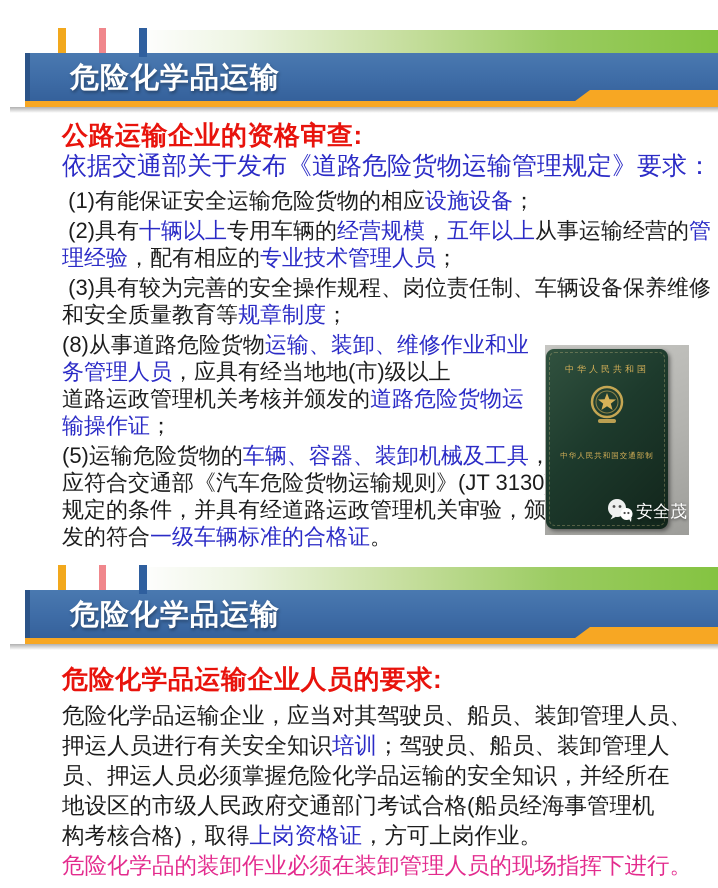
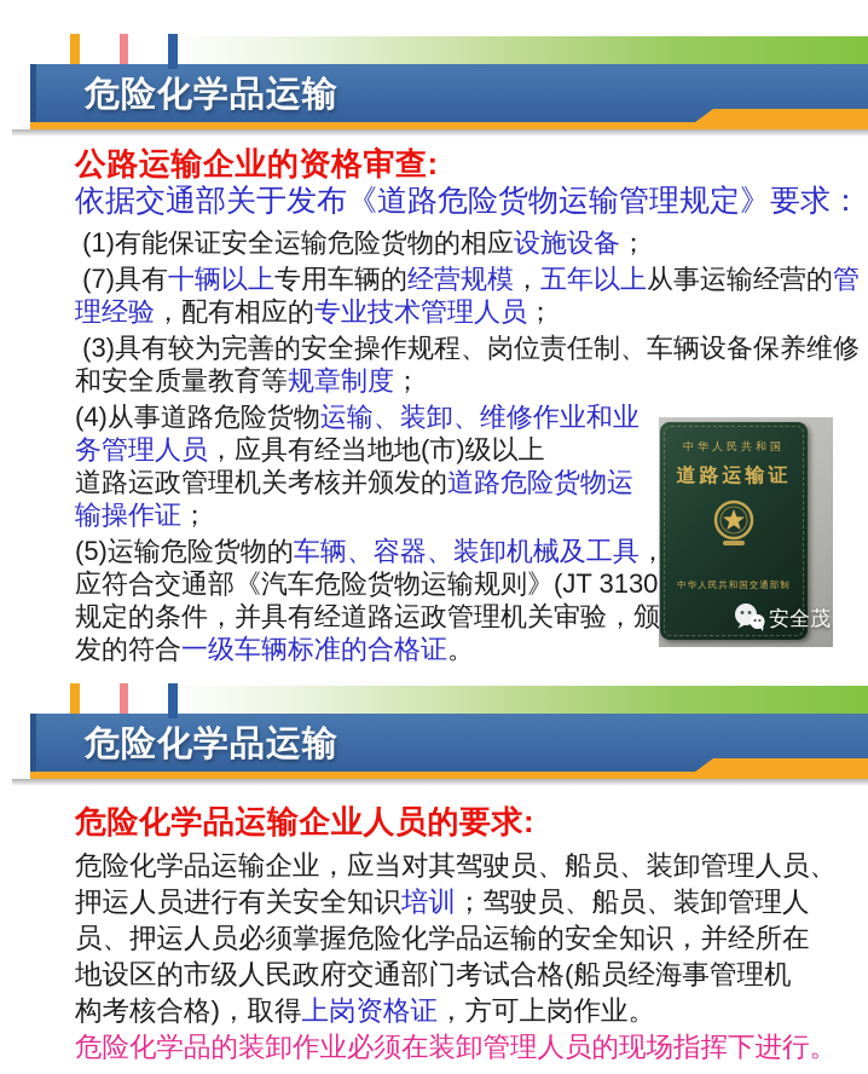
  危险化学品运输
  公路运输企业的资格审查:
  依据交通部关于发布《道路危险货物运输管理规定》要求：
  (1)有能保证安全运输危险货物的相应设施设备；
- (2)具有十辆以上专用车辆的经营规模，五年以上从事运输经营的管
+ (7)具有十辆以上专用车辆的经营规模，五年以上从事运输经营的管
  理经验，配有相应的专业技术管理人员；
  (3)具有较为完善的安全操作规程、岗位责任制、车辆设备保养维修
  和安全质量教育等规章制度；
- (8)从事道路危险货物运输、装卸、维修作业和业
+ (4)从事道路危险货物运输、装卸、维修作业和业
  务管理人员，应具有经当地地(市)级以上
  道路运政管理机关考核并颁发的道路危险货物运
  输操作证；
  (5)运输危险货物的车辆、容器、装卸机械及工具，
  应符合交通部《汽车危险货物运输规则》(JT 3130
  规定的条件，并具有经道路运政管理机关审验，颁
  发的符合一级车辆标准的合格证。
  中华人民共和国
+ 道路运输证
  中华人民共和国交通部制
  安全茂
  危险化学品运输
  危险化学品运输企业人员的要求:
  危险化学品运输企业，应当对其驾驶员、船员、装卸管理人员、
  押运人员进行有关安全知识培训；驾驶员、船员、装卸管理人
  员、押运人员必须掌握危险化学品运输的安全知识，并经所在
  地设区的市级人民政府交通部门考试合格(船员经海事管理机
  构考核合格)，取得上岗资格证，方可上岗作业。
  危险化学品的装卸作业必须在装卸管理人员的现场指挥下进行。
